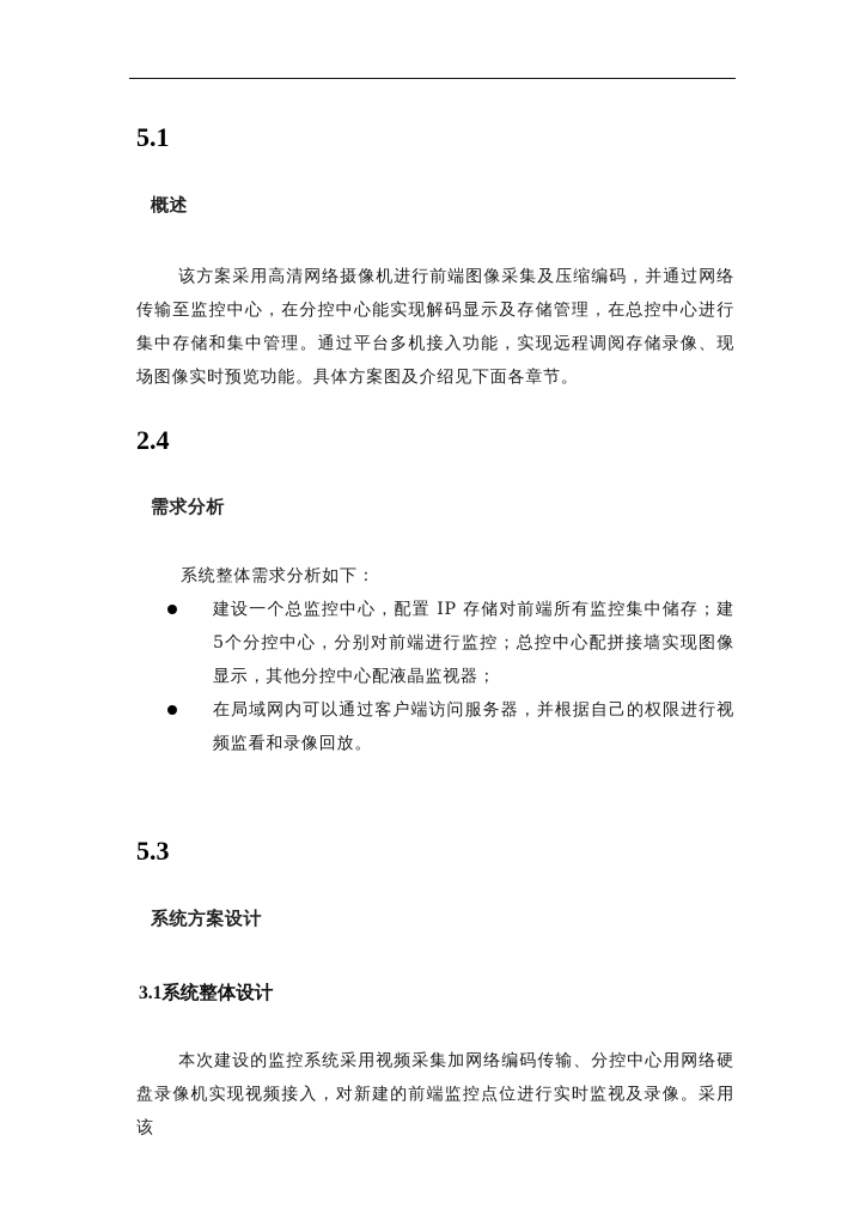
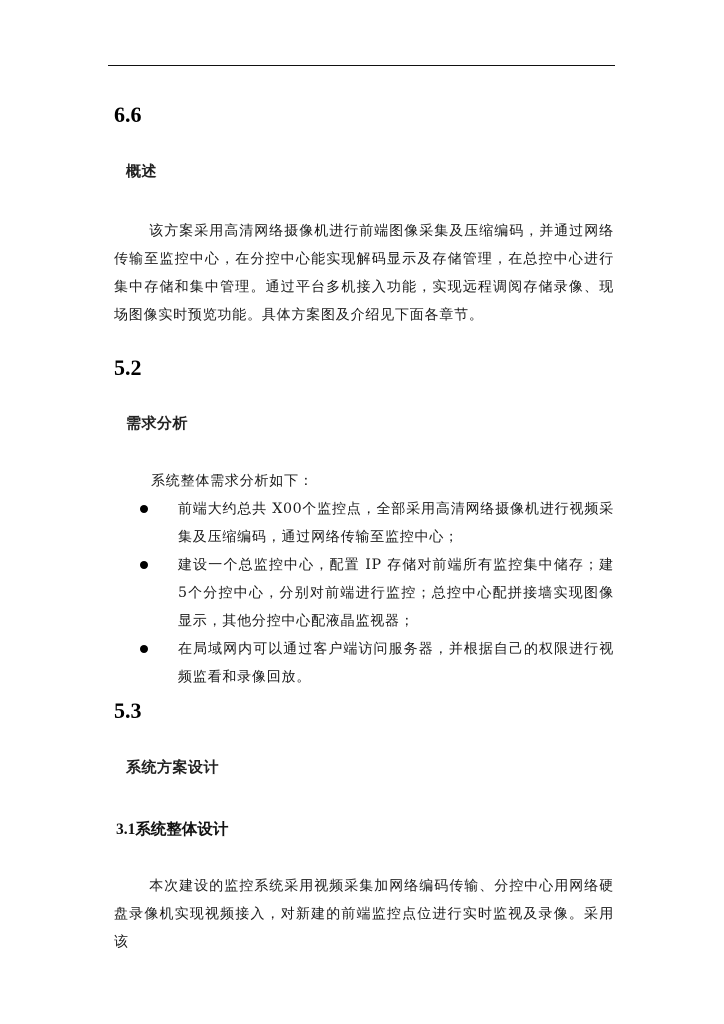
- 5.1
+ 6.6
  概述
  该方案采用高清网络摄像机进行前端图像采集及压缩编码，并通过网络传输至监控中心，在分控中心能实现解码显示及存储管理，在总控中心进行集中存储和集中管理。通过平台多机接入功能，实现远程调阅存储录像、现场图像实时预览功能。具体方案图及介绍见下面各章节。
- 2.4
+ 5.2
  需求分析
  系统整体需求分析如下：
+ 前端大约总共 X00个监控点，全部采用高清网络摄像机进行视频采集及压缩编码，通过网络传输至监控中心；
  建设一个总监控中心，配置 IP 存储对前端所有监控集中储存；建 5个分控中心，分别对前端进行监控；总控中心配拼接墙实现图像显示，其他分控中心配液晶监视器；
  在局域网内可以通过客户端访问服务器，并根据自己的权限进行视频监看和录像回放。
  5.3
  系统方案设计
  3.1系统整体设计
  本次建设的监控系统采用视频采集加网络编码传输、分控中心用网络硬盘录像机实现视频接入，对新建的前端监控点位进行实时监视及录像。采用该
